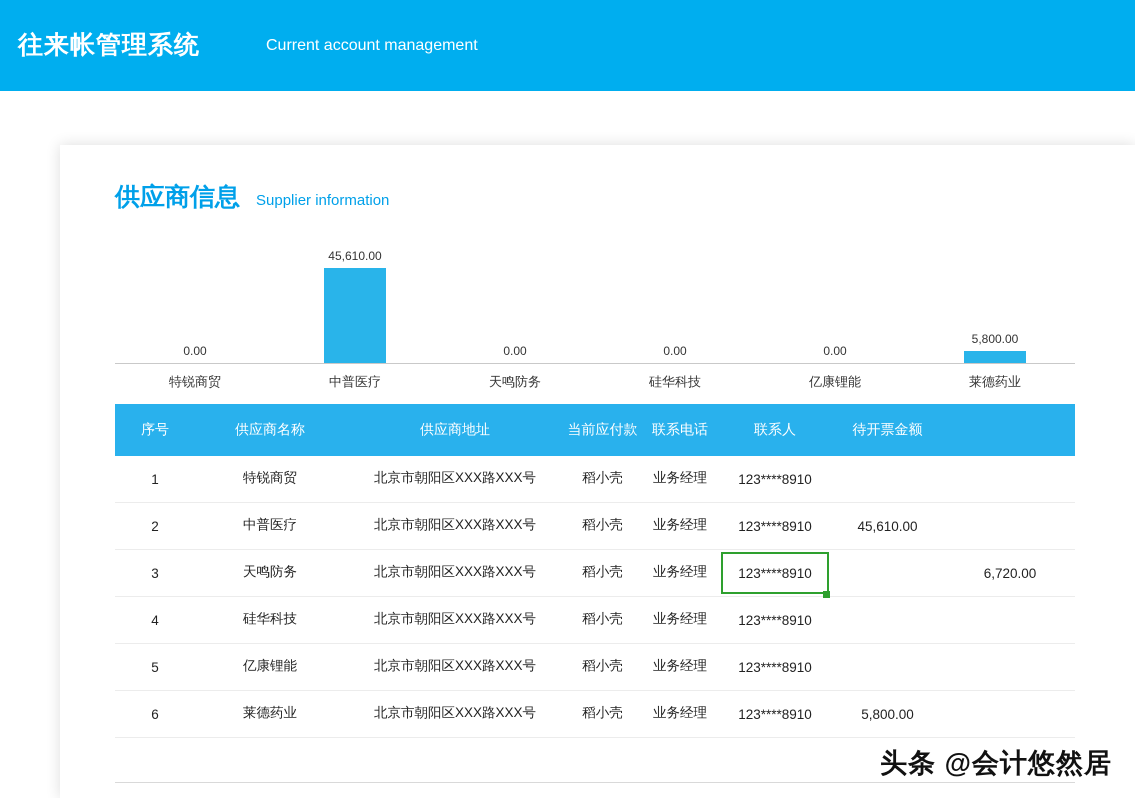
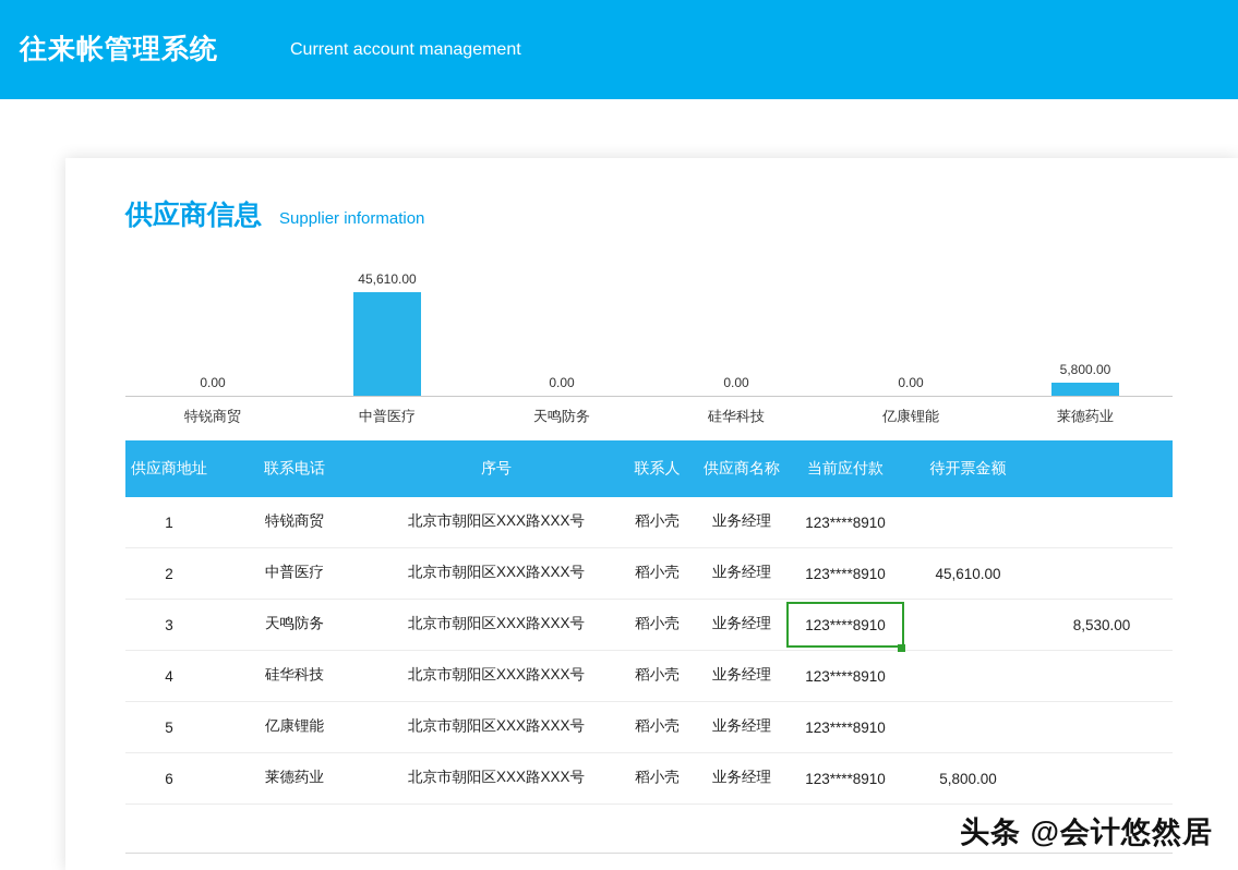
  往来帐管理系统
  Current account management
  供应商信息
  Supplier information
  0.00
  45,610.00
  0.00
  0.00
  0.00
  5,800.00
  特锐商贸
  中普医疗
  天鸣防务
  硅华科技
  亿康锂能
  莱德药业
- 序号
+ 供应商地址
- 供应商名称
+ 联系电话
- 供应商地址
+ 序号
- 当前应付款
+ 联系人
- 联系电话
+ 供应商名称
- 联系人
+ 当前应付款
  待开票金额
  1
  特锐商贸
  北京市朝阳区XXX路XXX号
  稻小壳
  业务经理
  123****8910
  2
  中普医疗
  北京市朝阳区XXX路XXX号
  稻小壳
  业务经理
  123****8910
  45,610.00
  3
  天鸣防务
  北京市朝阳区XXX路XXX号
  稻小壳
  业务经理
  123****8910
- 6,720.00
+ 8,530.00
  4
  硅华科技
  北京市朝阳区XXX路XXX号
  稻小壳
  业务经理
  123****8910
  5
  亿康锂能
  北京市朝阳区XXX路XXX号
  稻小壳
  业务经理
  123****8910
  6
  莱德药业
  北京市朝阳区XXX路XXX号
  稻小壳
  业务经理
  123****8910
  5,800.00
  头条 @会计悠然居
